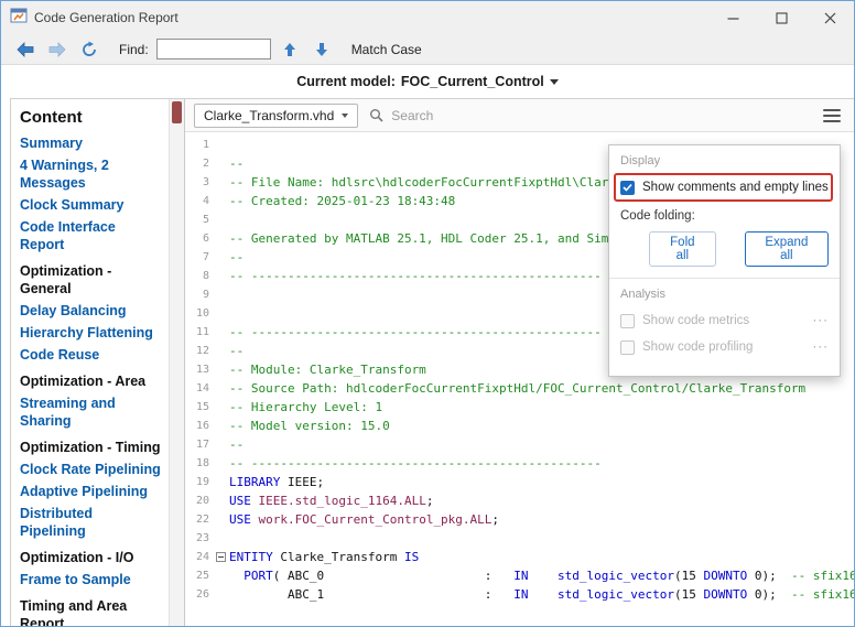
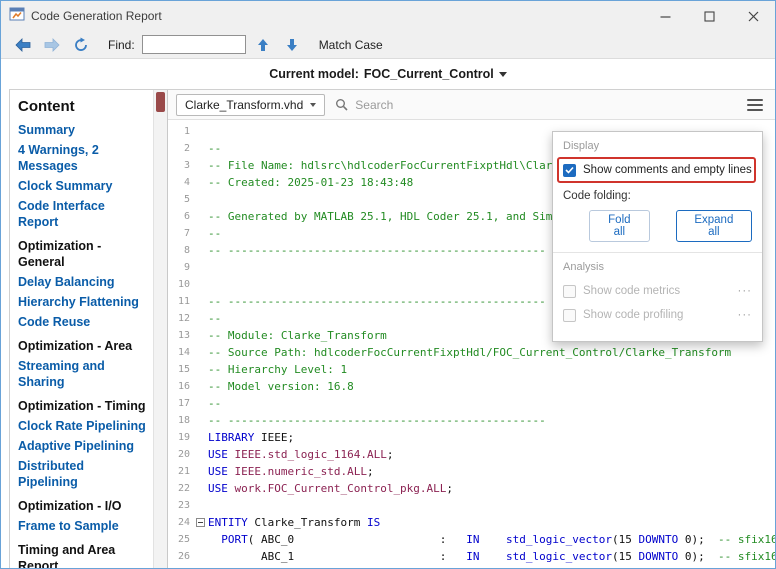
  Code Generation Report
  Find:
  Match Case
  Current model:
  FOC_Current_Control
  Content
  Summary
  4 Warnings, 2 Messages
  Clock Summary
  Code Interface Report
  Optimization - General
  Delay Balancing
  Hierarchy Flattening
  Code Reuse
  Optimization - Area
  Streaming and Sharing
  Optimization - Timing
  Clock Rate Pipelining
  Adaptive Pipelining
  Distributed Pipelining
  Optimization - I/O
  Frame to Sample
  Timing and Area Report
  Clarke_Transform.vhd
  Search
  1
  2
  --
  3
  -- File Name: hdlsrc\hdlcoderFocCurrentFixptHdl\Clar
  4
  -- Created: 2025-01-23 18:43:48
  5
  6
  -- Generated by MATLAB 25.1, HDL Coder 25.1, and Sim
  7
  --
  8
  -- ------------------------------------------------
  9
  10
  11
  -- ------------------------------------------------
  12
  --
  13
  -- Module: Clarke_Transform
  14
  -- Source Path: hdlcoderFocCurrentFixptHdl/FOC_Current_Control/Clarke_Transform
  15
  -- Hierarchy Level: 1
  16
- -- Model version: 15.0
+ -- Model version: 16.8
  17
  --
  18
  -- ------------------------------------------------
  19
  LIBRARY IEEE;
  20
  USE IEEE.std_logic_1164.ALL;
+ 21
+ USE IEEE.numeric_std.ALL;
  22
  USE work.FOC_Current_Control_pkg.ALL;
  23
  24
  ENTITY Clarke_Transform IS
  25
  PORT( ABC_0 : IN std_logic_vector(15 DOWNTO 0); -- sfix16
  26
  ABC_1 : IN std_logic_vector(15 DOWNTO 0); -- sfix16
  Display
  Show comments and empty lines
  Code folding:
  Fold all
  Expand all
  Analysis
  Show code metrics
  ···
  Show code profiling
  ···
